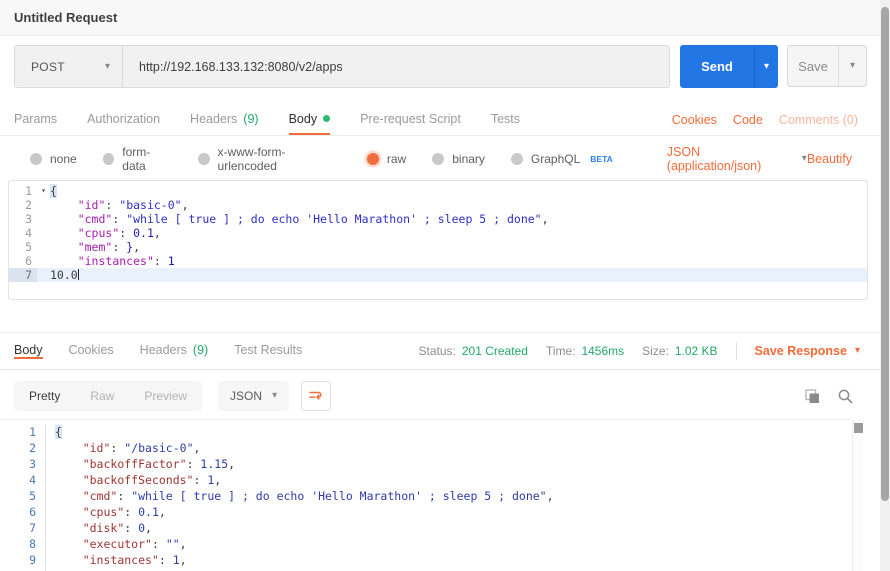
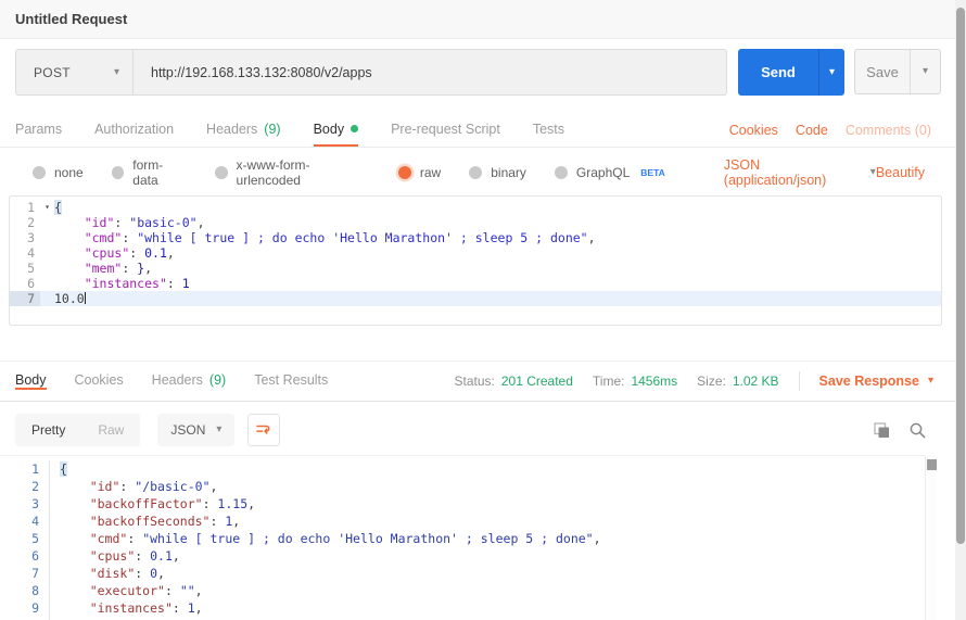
  Untitled Request
  POST
  ▾
  http://192.168.133.132:8080/v2/apps
  Send
  ▾
  Save
  ▾
  Params
  Authorization
  Headers
  (9)
  Body
  Pre-request Script
  Tests
  Cookies
  Code
  Comments (0)
  none
  form-data
  x-www-form-urlencoded
  raw
  binary
  GraphQL
  BETA
  JSON (application/json)
  ▾
  Beautify
  1
  ▾
  {
  2
  "id": "basic-0",
  3
  "cmd": "while [ true ] ; do echo 'Hello Marathon' ; sleep 5 ; done",
  4
  "cpus": 0.1,
  5
  "mem": },
  6
  "instances": 1
  7
  10.0
  Body
  Cookies
  Headers
  (9)
  Test Results
  Status:
  201 Created
  Time:
  1456ms
  Size:
  1.02 KB
  Save Response
  ▾
  Pretty
  Raw
- Preview
  JSON
  ▾
  1
  {
  2
  "id": "/basic-0",
  3
  "backoffFactor": 1.15,
  4
  "backoffSeconds": 1,
  5
  "cmd": "while [ true ] ; do echo 'Hello Marathon' ; sleep 5 ; done",
  6
  "cpus": 0.1,
  7
  "disk": 0,
  8
  "executor": "",
  9
  "instances": 1,
